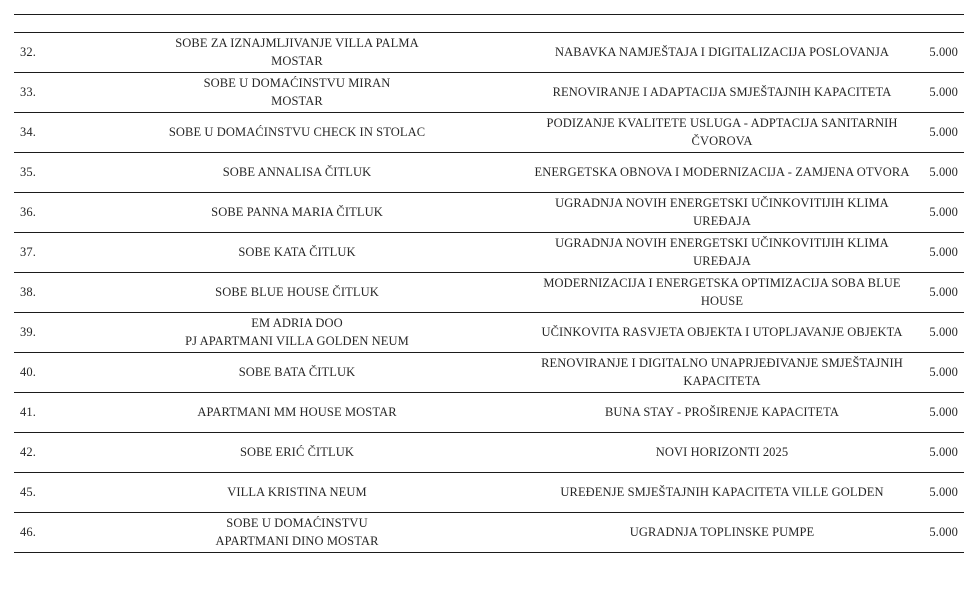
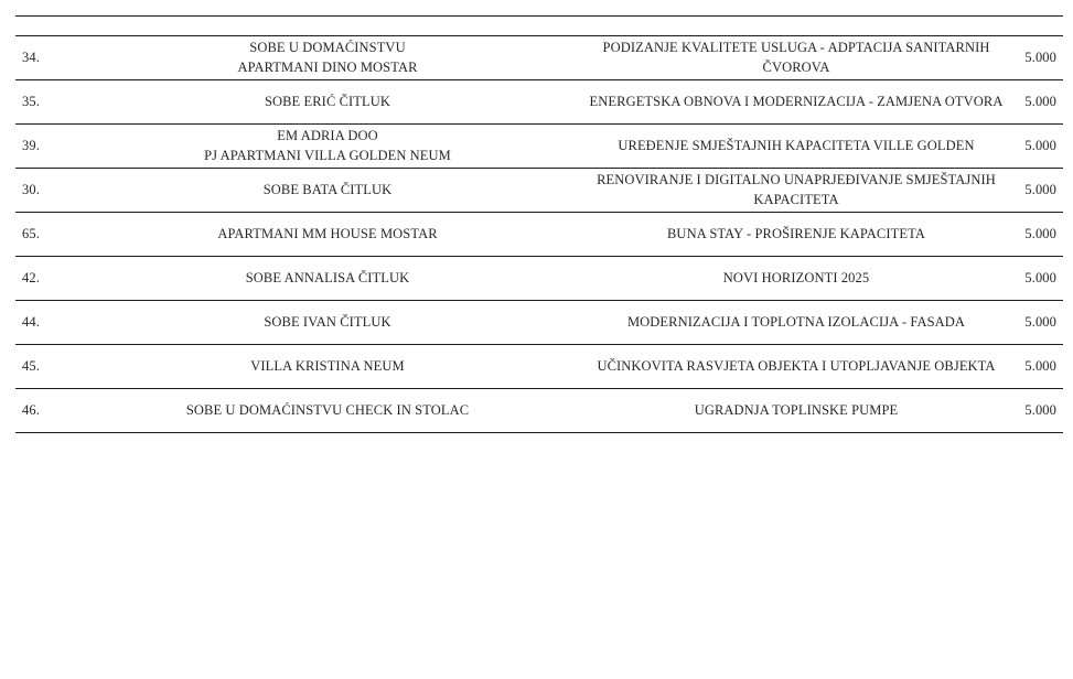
- 32.	SOBE ZA IZNAJMLJIVANJE VILLA PALMA MOSTAR	NABAVKA NAMJEŠTAJA I DIGITALIZACIJA POSLOVANJA	5.000
- 33.	SOBE U DOMAĆINSTVU MIRAN MOSTAR	RENOVIRANJE I ADAPTACIJA SMJEŠTAJNIH KAPACITETA	5.000
- 34.	SOBE U DOMAĆINSTVU CHECK IN STOLAC	PODIZANJE KVALITETE USLUGA - ADPTACIJA SANITARNIH ČVOROVA	5.000
+ 34.	SOBE U DOMAĆINSTVU APARTMANI DINO MOSTAR	PODIZANJE KVALITETE USLUGA - ADPTACIJA SANITARNIH ČVOROVA	5.000
- 35.	SOBE ANNALISA ČITLUK	ENERGETSKA OBNOVA I MODERNIZACIJA - ZAMJENA OTVORA	5.000
+ 35.	SOBE ERIĆ ČITLUK	ENERGETSKA OBNOVA I MODERNIZACIJA - ZAMJENA OTVORA	5.000
- 36.	SOBE PANNA MARIA ČITLUK	UGRADNJA NOVIH ENERGETSKI UČINKOVITIJIH KLIMA UREĐAJA	5.000
- 37.	SOBE KATA ČITLUK	UGRADNJA NOVIH ENERGETSKI UČINKOVITIJIH KLIMA UREĐAJA	5.000
- 38.	SOBE BLUE HOUSE ČITLUK	MODERNIZACIJA I ENERGETSKA OPTIMIZACIJA SOBA BLUE HOUSE	5.000
- 39.	EM ADRIA DOO PJ APARTMANI VILLA GOLDEN NEUM	UČINKOVITA RASVJETA OBJEKTA I UTOPLJAVANJE OBJEKTA	5.000
+ 39.	EM ADRIA DOO PJ APARTMANI VILLA GOLDEN NEUM	UREĐENJE SMJEŠTAJNIH KAPACITETA VILLE GOLDEN	5.000
- 40.	SOBE BATA ČITLUK	RENOVIRANJE I DIGITALNO UNAPRJEĐIVANJE SMJEŠTAJNIH KAPACITETA	5.000
+ 30.	SOBE BATA ČITLUK	RENOVIRANJE I DIGITALNO UNAPRJEĐIVANJE SMJEŠTAJNIH KAPACITETA	5.000
- 41.	APARTMANI MM HOUSE MOSTAR	BUNA STAY - PROŠIRENJE KAPACITETA	5.000
+ 65.	APARTMANI MM HOUSE MOSTAR	BUNA STAY - PROŠIRENJE KAPACITETA	5.000
- 42.	SOBE ERIĆ ČITLUK	NOVI HORIZONTI 2025	5.000
+ 42.	SOBE ANNALISA ČITLUK	NOVI HORIZONTI 2025	5.000
+ 44.	SOBE IVAN ČITLUK	MODERNIZACIJA I TOPLOTNA IZOLACIJA - FASADA	5.000
- 45.	VILLA KRISTINA NEUM	UREĐENJE SMJEŠTAJNIH KAPACITETA VILLE GOLDEN	5.000
+ 45.	VILLA KRISTINA NEUM	UČINKOVITA RASVJETA OBJEKTA I UTOPLJAVANJE OBJEKTA	5.000
- 46.	SOBE U DOMAĆINSTVU APARTMANI DINO MOSTAR	UGRADNJA TOPLINSKE PUMPE	5.000
+ 46.	SOBE U DOMAĆINSTVU CHECK IN STOLAC	UGRADNJA TOPLINSKE PUMPE	5.000
